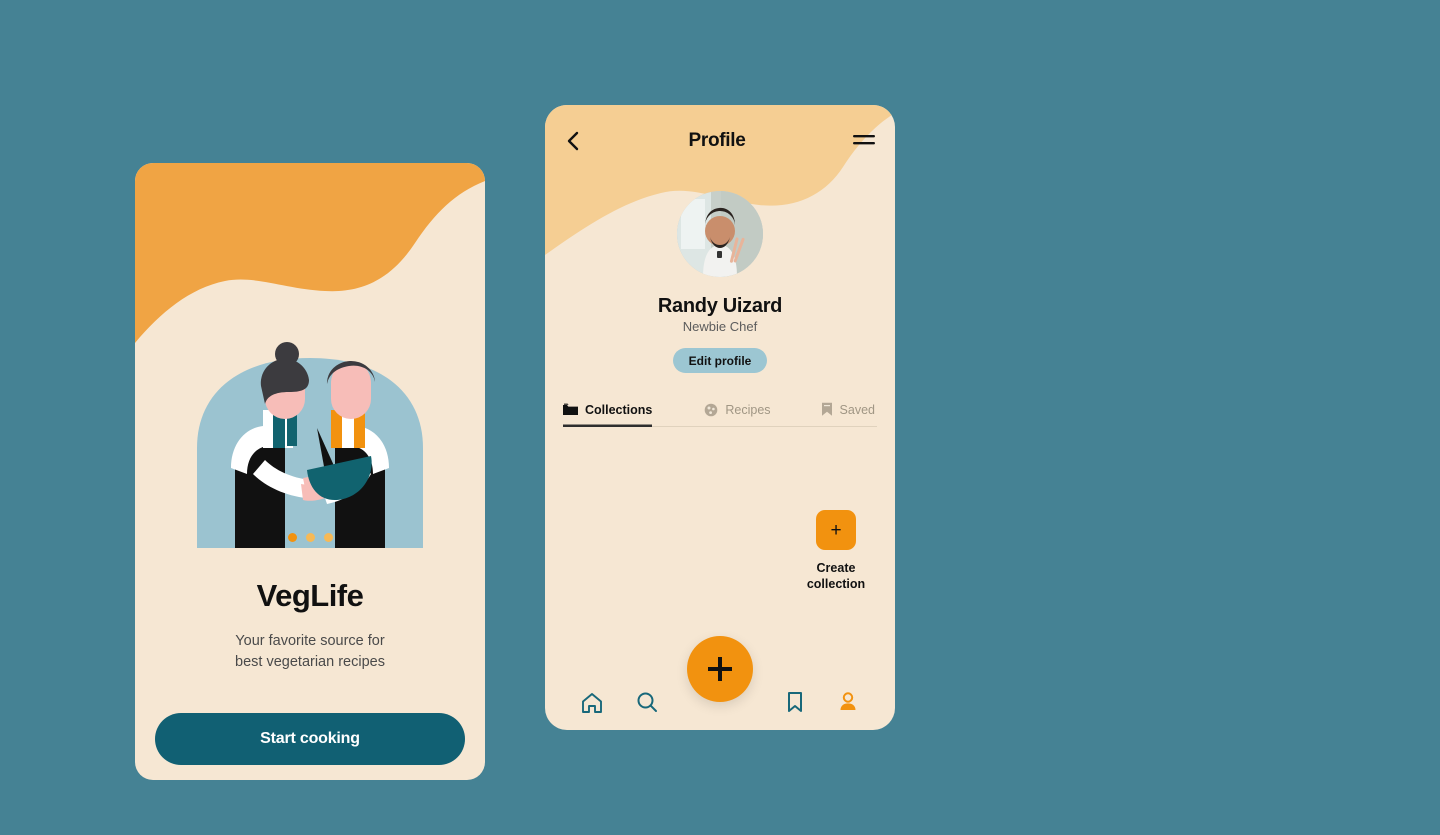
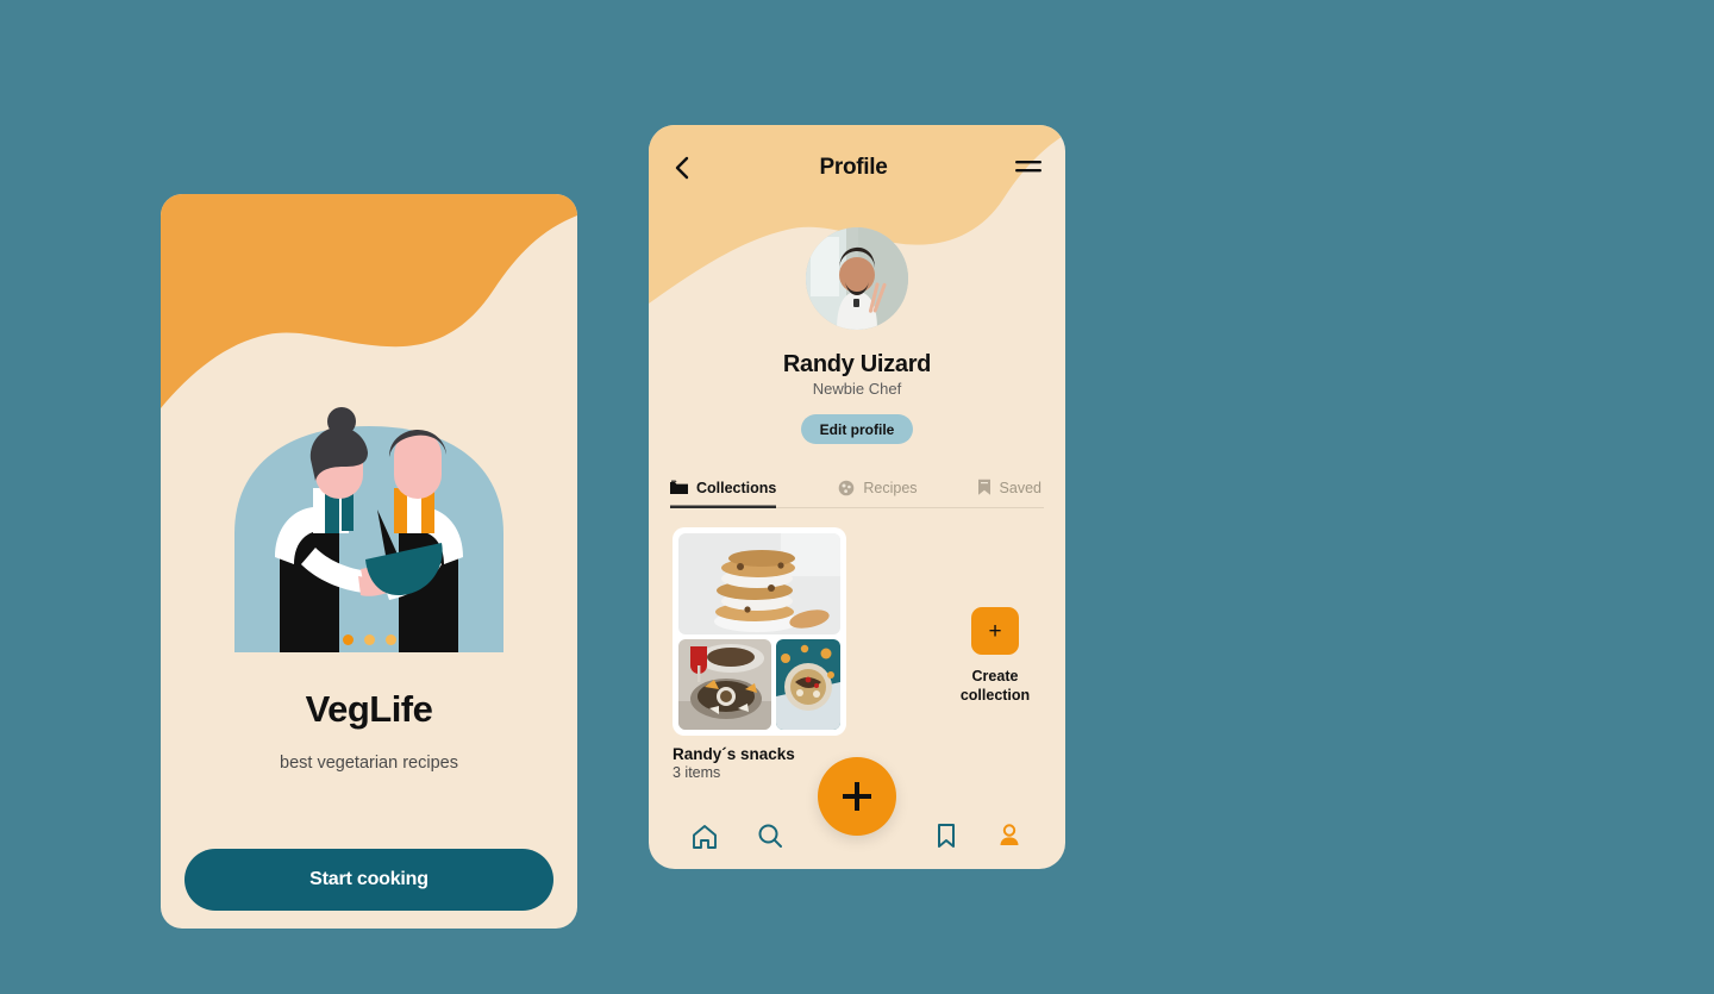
  VegLife
- Your favorite source for
  best vegetarian recipes
  Start cooking
  Profile
  Randy Uizard
  Newbie Chef
  Edit profile
  Collections
  Recipes
  Saved
+ Randy´s snacks
+ 3 items
  +
  Create
  collection
